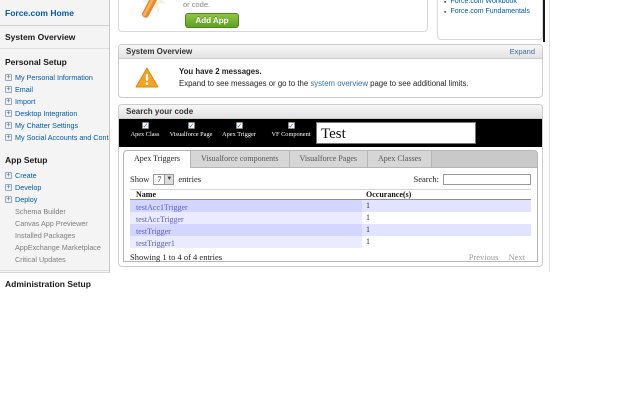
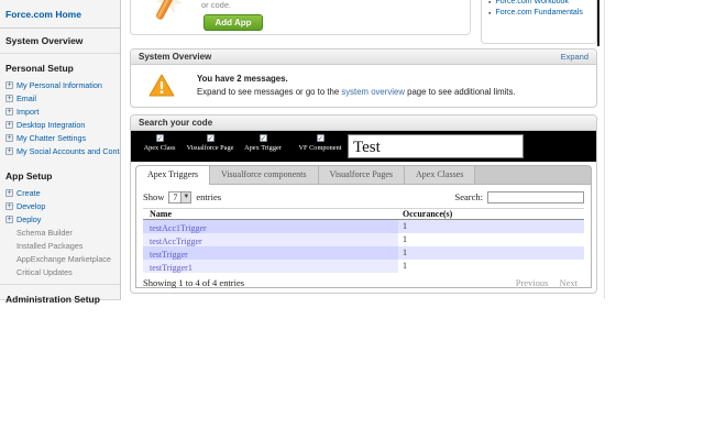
  Force.com Home
  System Overview
  Personal Setup
  My Personal Information
  Email
  Import
  Desktop Integration
  My Chatter Settings
  My Social Accounts and Cont
  App Setup
  Create
  Develop
  Deploy
  Schema Builder
- Canvas App Previewer
  Installed Packages
  AppExchange Marketplace
  Critical Updates
  Administration Setup
  or code.
  Add App
  System Overview
  Expand
  You have 2 messages.
  Expand to see messages or go to the system overview page to see additional limits.
  Search your code
  ✓
  ✓
  ✓
  ✓
  Test
  Apex Triggers
  Visualforce components
  Visualforce Pages
  Apex Classes
  Show
  7
  entries
  Search:
  Name
  Occurance(s)
  testAcc1Trigger
  1
  testAccTrigger
  1
  testTrigger
  1
  testTrigger1
  1
  Showing 1 to 4 of 4 entries
  Previous
  Next
